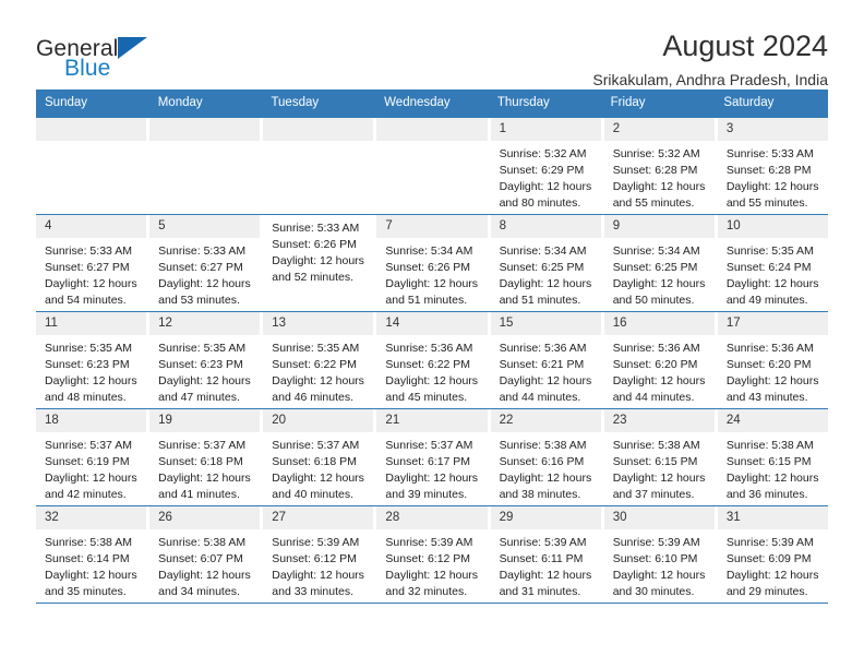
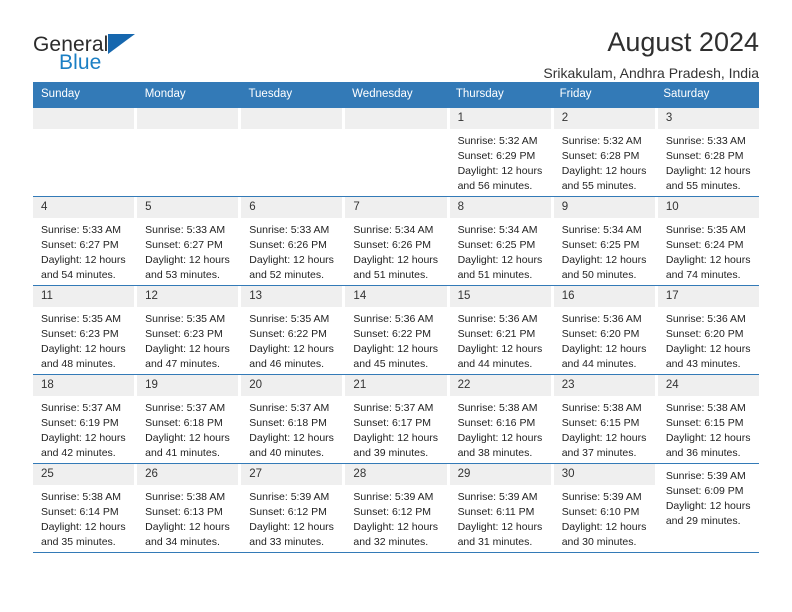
  General
  Blue
  August 2024
  Srikakulam, Andhra Pradesh, India
  Sunday
  Monday
  Tuesday
  Wednesday
  Thursday
  Friday
  Saturday
  1
  Sunrise: 5:32 AM
  Sunset: 6:29 PM
  Daylight: 12 hours
- and 80 minutes.
+ and 56 minutes.
  2
  Sunrise: 5:32 AM
  Sunset: 6:28 PM
  Daylight: 12 hours
  and 55 minutes.
  3
  Sunrise: 5:33 AM
  Sunset: 6:28 PM
  Daylight: 12 hours
  and 55 minutes.
  4
  Sunrise: 5:33 AM
  Sunset: 6:27 PM
  Daylight: 12 hours
  and 54 minutes.
  5
  Sunrise: 5:33 AM
  Sunset: 6:27 PM
  Daylight: 12 hours
  and 53 minutes.
+ 6
  Sunrise: 5:33 AM
  Sunset: 6:26 PM
  Daylight: 12 hours
  and 52 minutes.
  7
  Sunrise: 5:34 AM
  Sunset: 6:26 PM
  Daylight: 12 hours
  and 51 minutes.
  8
  Sunrise: 5:34 AM
  Sunset: 6:25 PM
  Daylight: 12 hours
  and 51 minutes.
  9
  Sunrise: 5:34 AM
  Sunset: 6:25 PM
  Daylight: 12 hours
  and 50 minutes.
  10
  Sunrise: 5:35 AM
  Sunset: 6:24 PM
  Daylight: 12 hours
- and 49 minutes.
+ and 74 minutes.
  11
  Sunrise: 5:35 AM
  Sunset: 6:23 PM
  Daylight: 12 hours
  and 48 minutes.
  12
  Sunrise: 5:35 AM
  Sunset: 6:23 PM
  Daylight: 12 hours
  and 47 minutes.
  13
  Sunrise: 5:35 AM
  Sunset: 6:22 PM
  Daylight: 12 hours
  and 46 minutes.
  14
  Sunrise: 5:36 AM
  Sunset: 6:22 PM
  Daylight: 12 hours
  and 45 minutes.
  15
  Sunrise: 5:36 AM
  Sunset: 6:21 PM
  Daylight: 12 hours
  and 44 minutes.
  16
  Sunrise: 5:36 AM
  Sunset: 6:20 PM
  Daylight: 12 hours
  and 44 minutes.
  17
  Sunrise: 5:36 AM
  Sunset: 6:20 PM
  Daylight: 12 hours
  and 43 minutes.
  18
  Sunrise: 5:37 AM
  Sunset: 6:19 PM
  Daylight: 12 hours
  and 42 minutes.
  19
  Sunrise: 5:37 AM
  Sunset: 6:18 PM
  Daylight: 12 hours
  and 41 minutes.
  20
  Sunrise: 5:37 AM
  Sunset: 6:18 PM
  Daylight: 12 hours
  and 40 minutes.
  21
  Sunrise: 5:37 AM
  Sunset: 6:17 PM
  Daylight: 12 hours
  and 39 minutes.
  22
  Sunrise: 5:38 AM
  Sunset: 6:16 PM
  Daylight: 12 hours
  and 38 minutes.
  23
  Sunrise: 5:38 AM
  Sunset: 6:15 PM
  Daylight: 12 hours
  and 37 minutes.
  24
  Sunrise: 5:38 AM
  Sunset: 6:15 PM
  Daylight: 12 hours
  and 36 minutes.
- 32
+ 25
  Sunrise: 5:38 AM
  Sunset: 6:14 PM
  Daylight: 12 hours
  and 35 minutes.
  26
  Sunrise: 5:38 AM
- Sunset: 6:07 PM
+ Sunset: 6:13 PM
  Daylight: 12 hours
  and 34 minutes.
  27
  Sunrise: 5:39 AM
  Sunset: 6:12 PM
  Daylight: 12 hours
  and 33 minutes.
  28
  Sunrise: 5:39 AM
  Sunset: 6:12 PM
  Daylight: 12 hours
  and 32 minutes.
  29
  Sunrise: 5:39 AM
  Sunset: 6:11 PM
  Daylight: 12 hours
  and 31 minutes.
  30
  Sunrise: 5:39 AM
  Sunset: 6:10 PM
  Daylight: 12 hours
  and 30 minutes.
- 31
  Sunrise: 5:39 AM
  Sunset: 6:09 PM
  Daylight: 12 hours
  and 29 minutes.
